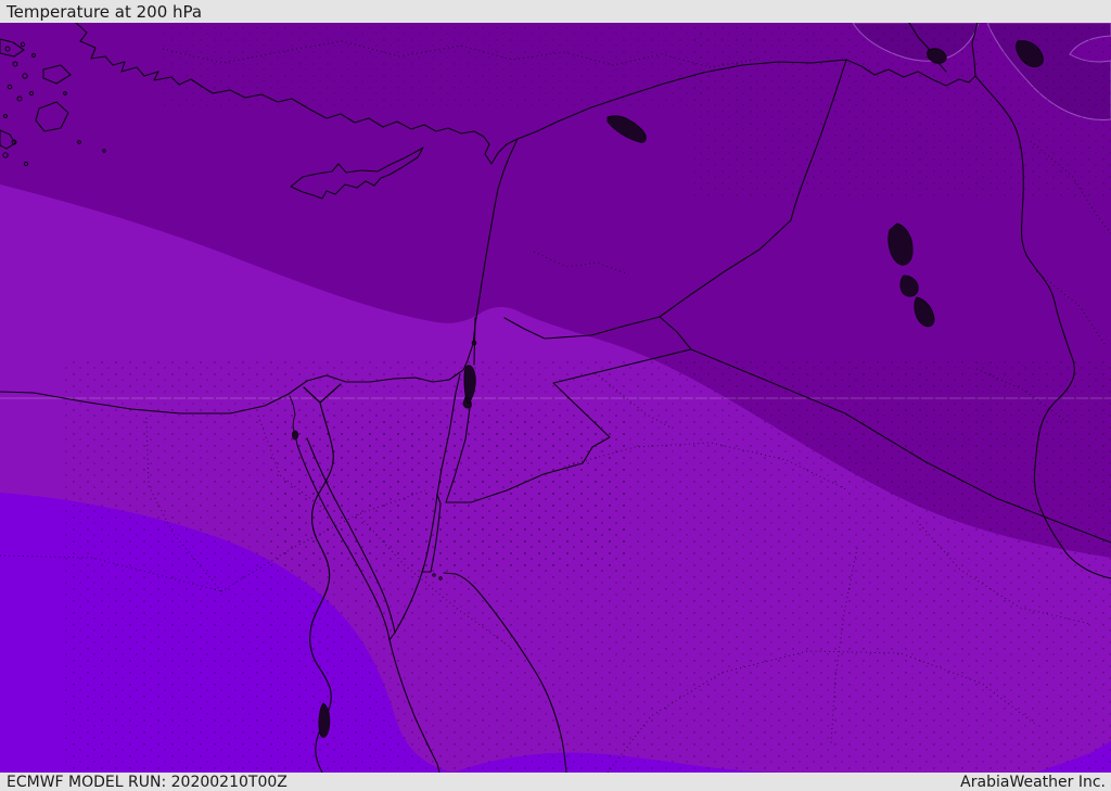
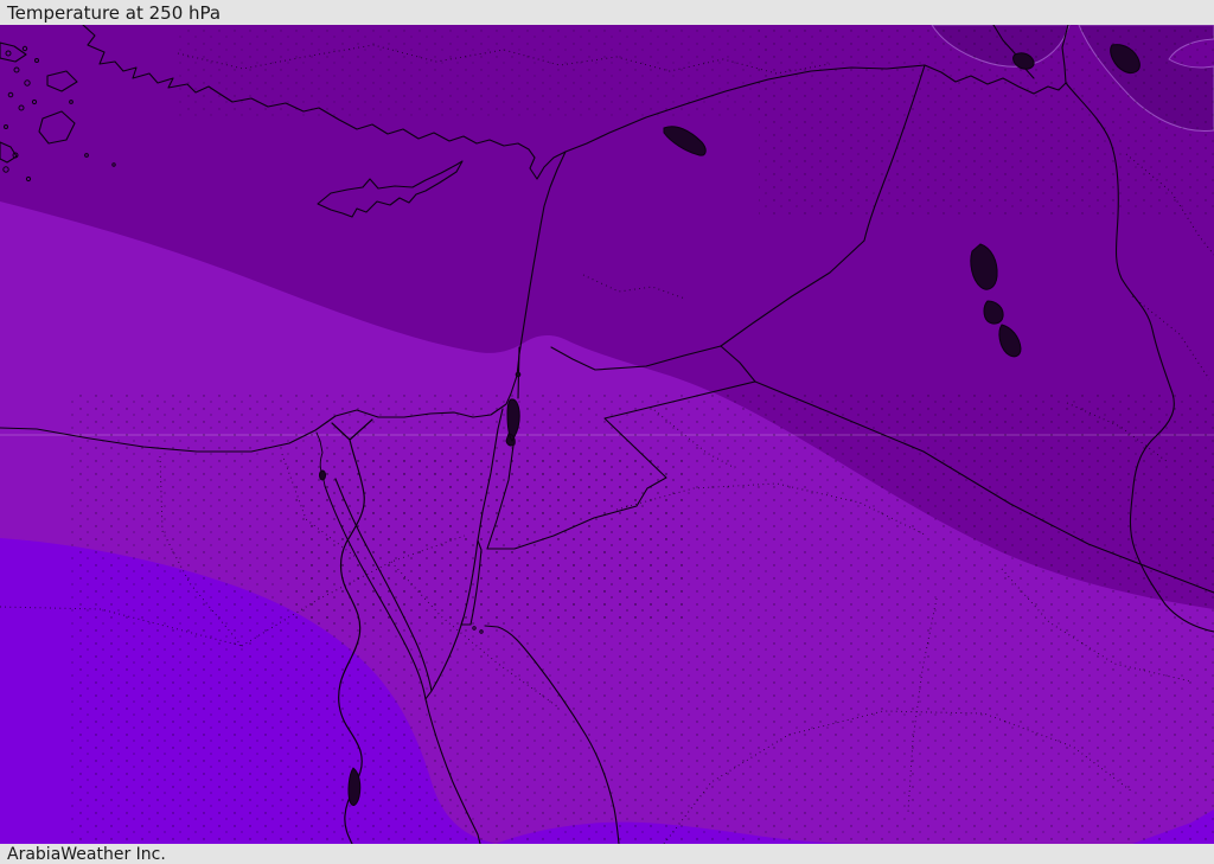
- Temperature at 200 hPa
+ Temperature at 250 hPa
- ECMWF MODEL RUN: 20200210T00Z
  ArabiaWeather Inc.
